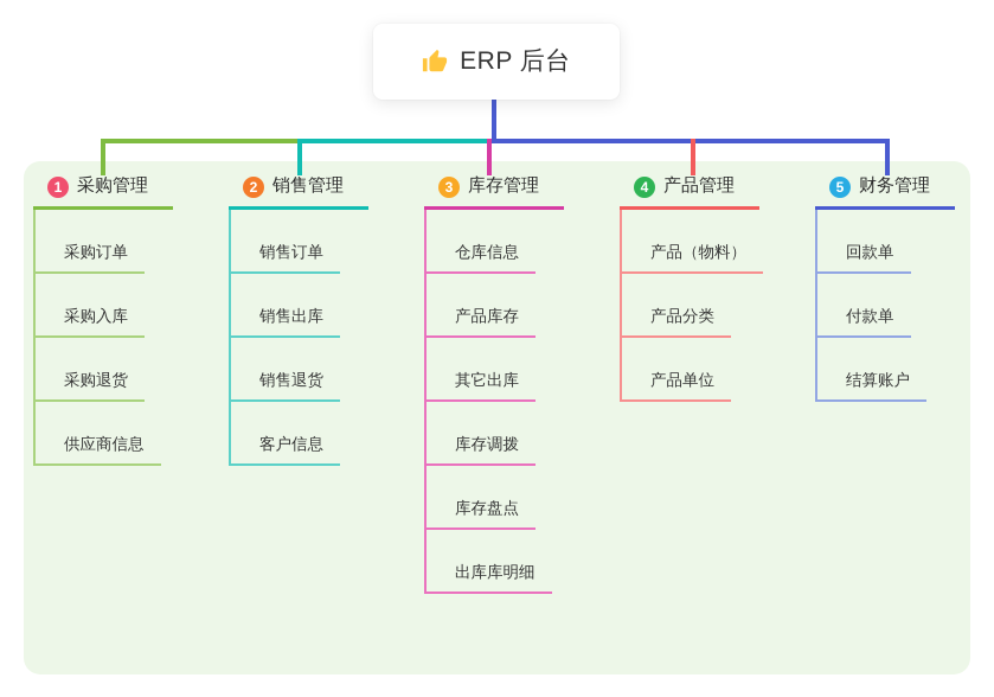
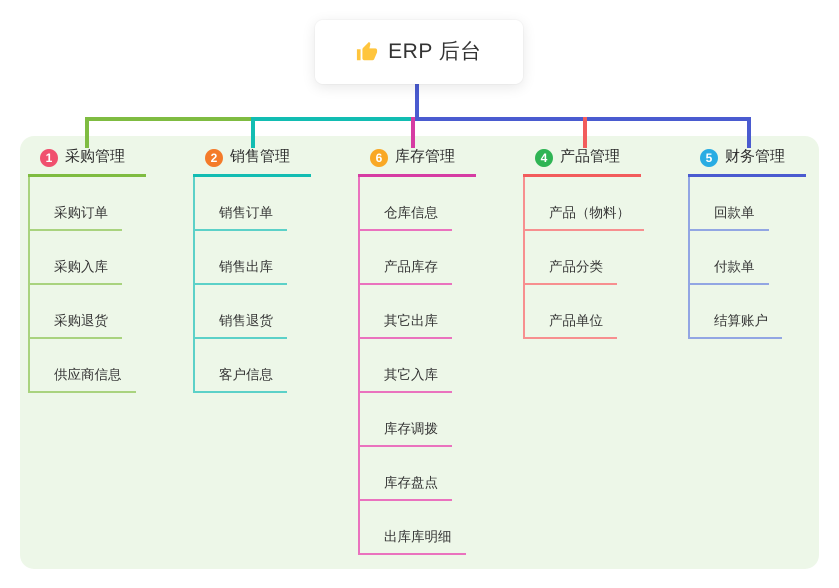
  ERP 后台
  1
  采购管理
  采购订单
  采购入库
  采购退货
  供应商信息
  2
  销售管理
  销售订单
  销售出库
  销售退货
  客户信息
- 3
+ 6
  库存管理
  仓库信息
  产品库存
  其它出库
+ 其它入库
  库存调拨
  库存盘点
  出库库明细
  4
  产品管理
  产品（物料）
  产品分类
  产品单位
  5
  财务管理
  回款单
  付款单
  结算账户
